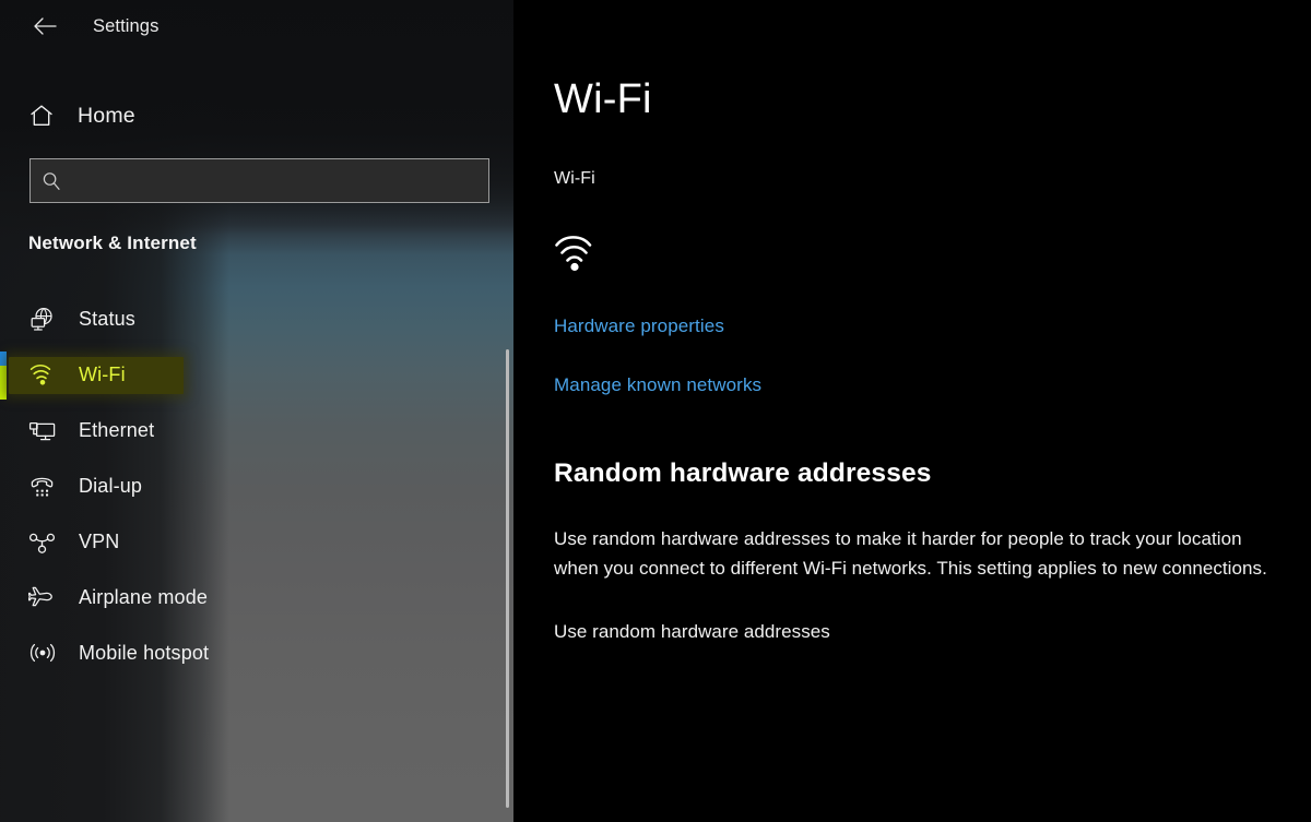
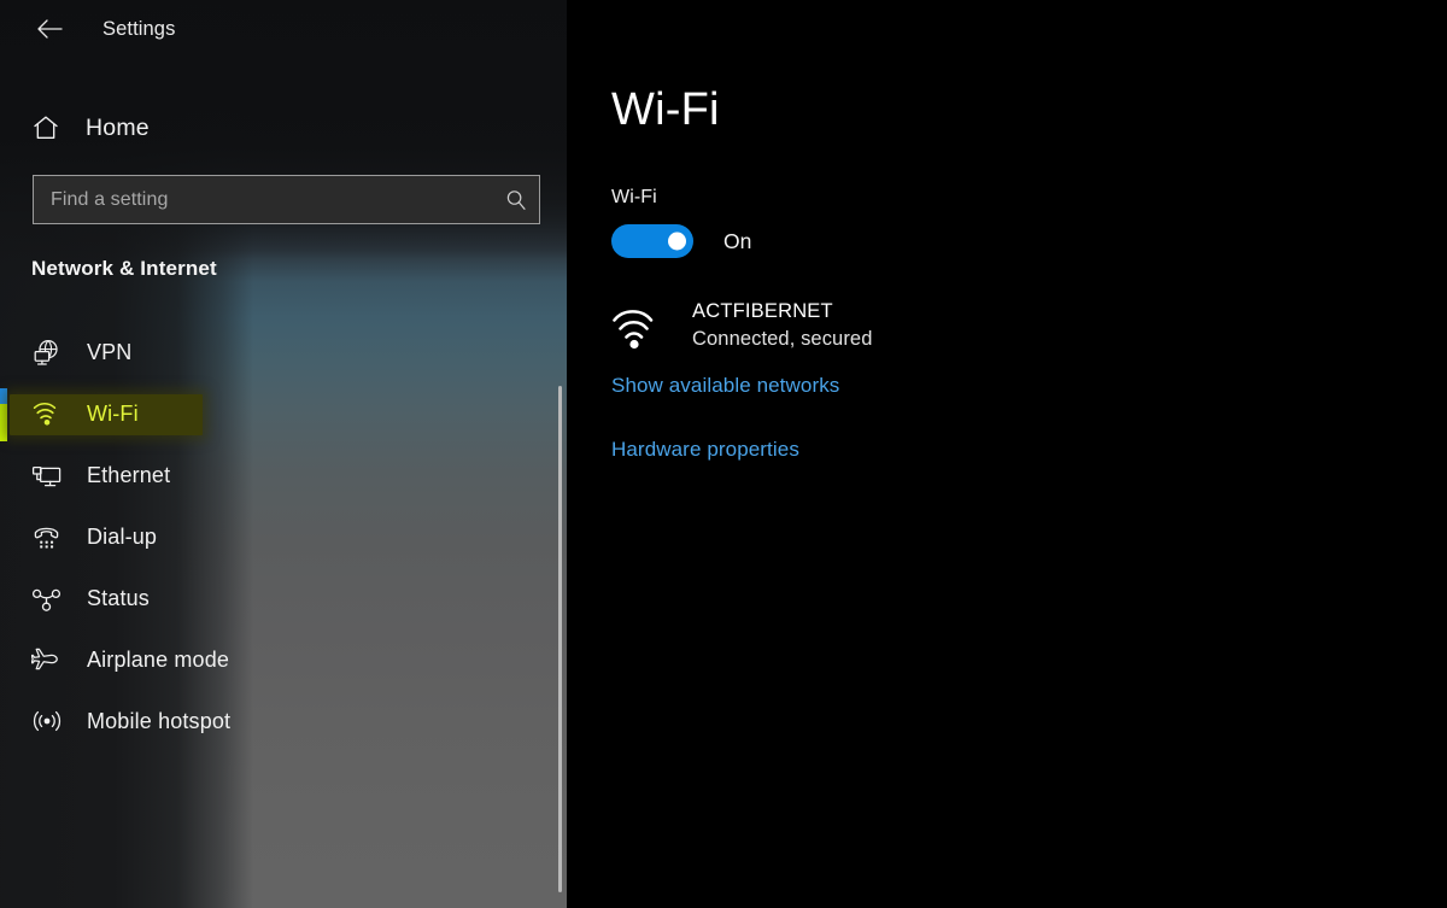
  Settings
  Home
+ Find a setting
  Network & Internet
- Status
+ VPN
  Wi-Fi
  Ethernet
  Dial-up
- VPN
+ Status
  Airplane mode
  Mobile hotspot
  Wi-Fi
  Wi-Fi
+ On
+ ACTFIBERNET
+ Connected, secured
+ Show available networks
  Hardware properties
- Manage known networks
- Random hardware addresses
- Use random hardware addresses to make it harder for people to track your location when you connect to different Wi-Fi networks. This setting applies to new connections.
- Use random hardware addresses
